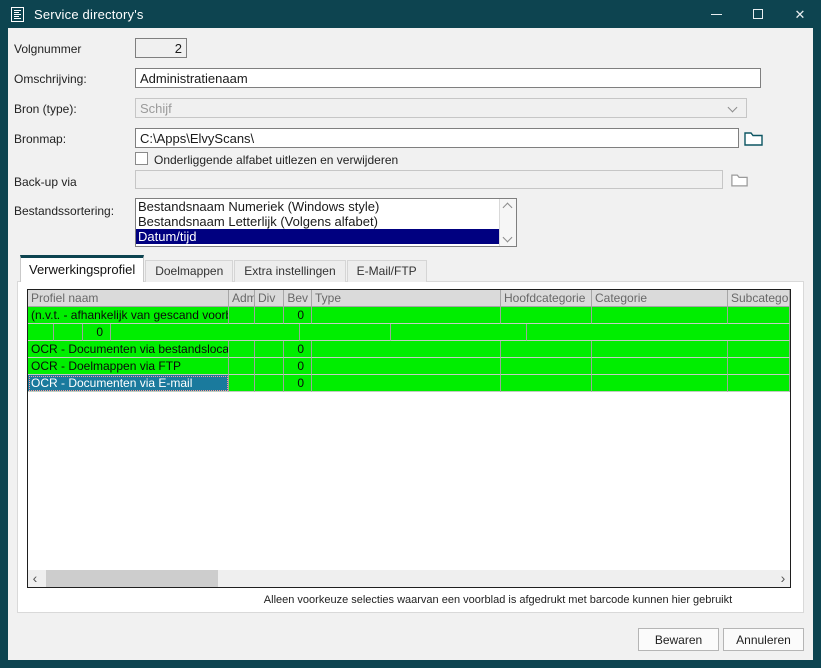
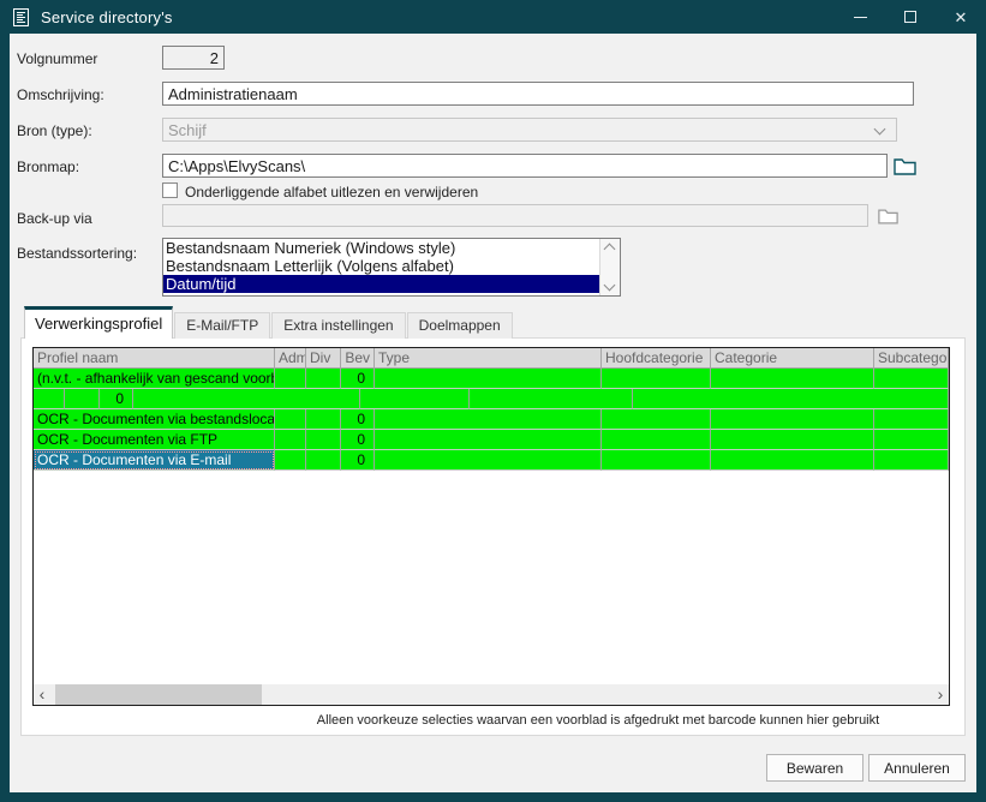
  Service directory's
  ✕
  Volgnummer
  2
  Omschrijving:
  Administratienaam
  Bron (type):
  Schijf
  Bronmap:
  C:\Apps\ElvyScans\
  Onderliggende alfabet uitlezen en verwijderen
  Back-up via
  Bestandssortering:
  Bestandsnaam Numeriek (Windows style)
  Bestandsnaam Letterlijk (Volgens alfabet)
  Datum/tijd
  Verwerkingsprofiel
- Doelmappen
+ E-Mail/FTP
  Extra instellingen
- E-Mail/FTP
+ Doelmappen
  Profiel naam
  Adm
  Div
  Bev
  Type
  Hoofdcategorie
  Categorie
  Subcatego
  (n.v.t. - afhankelijk van gescand voor
  0
  0
  OCR - Documenten via bestandsloca
  0
- OCR - Doelmappen via FTP
+ OCR - Documenten via FTP
  0
  OCR - Documenten via E-mail
  0
  ‹
  ›
  Alleen voorkeuze selecties waarvan een voorblad is afgedrukt met barcode kunnen hier gebruikt
  Bewaren
  Annuleren
